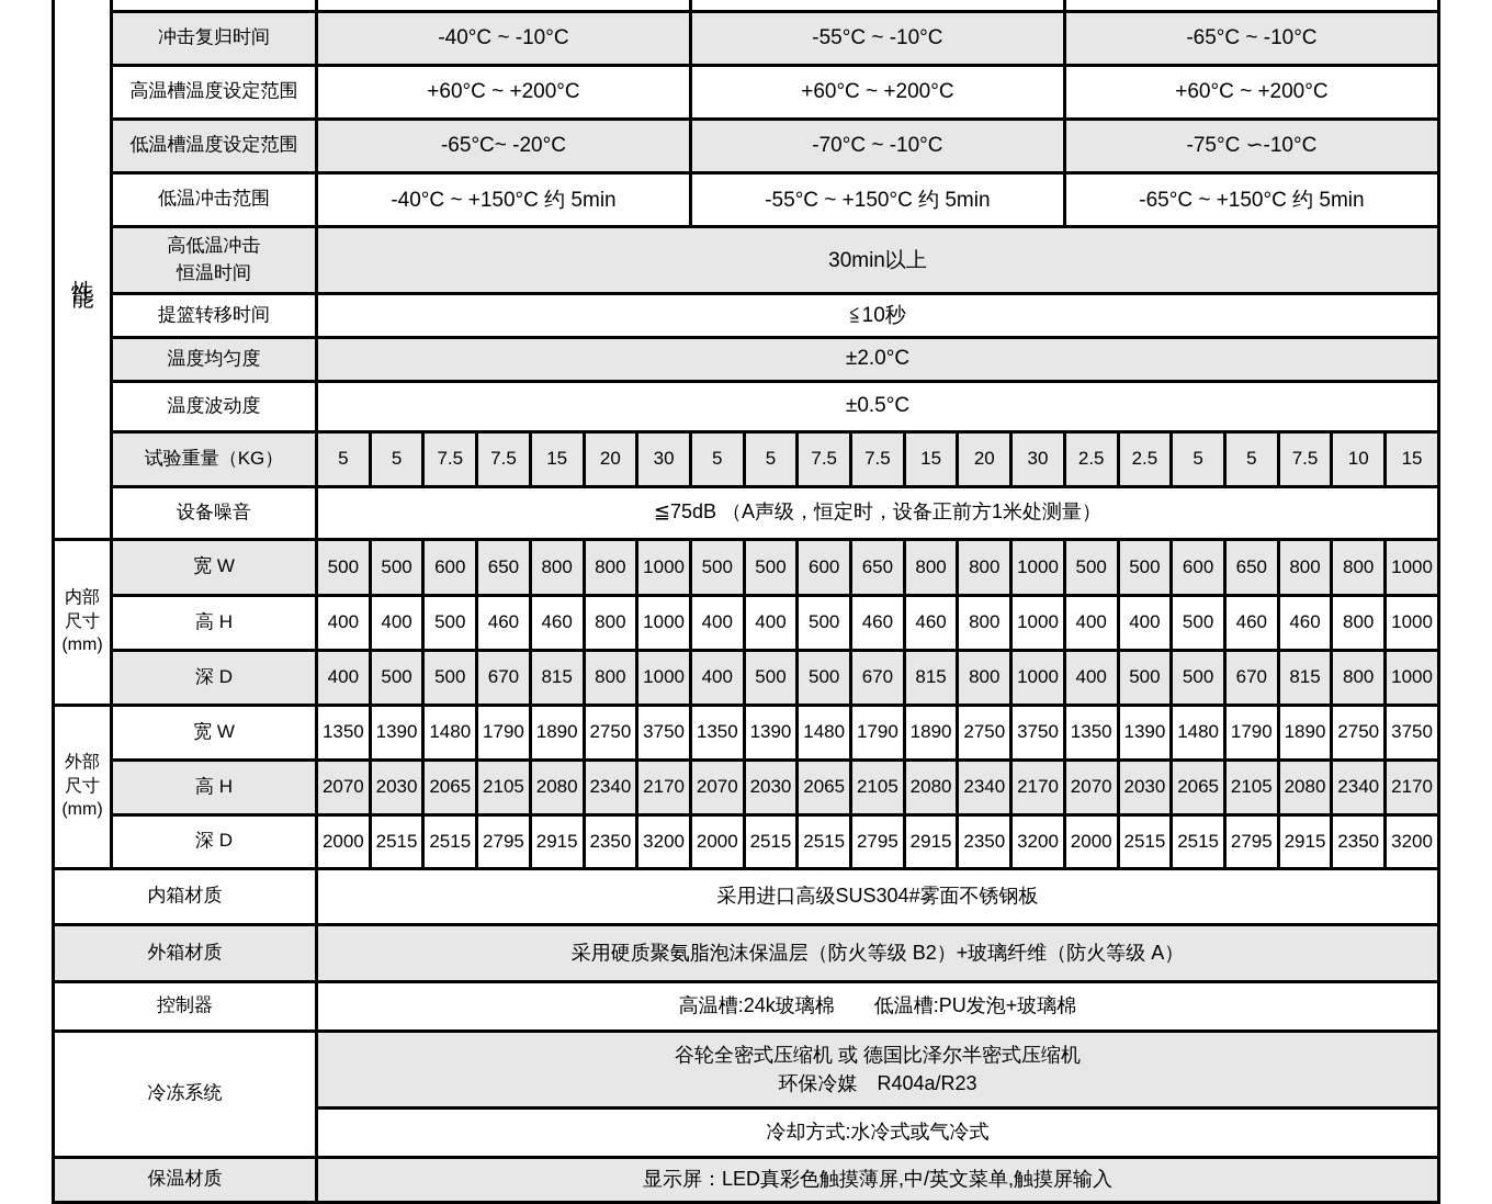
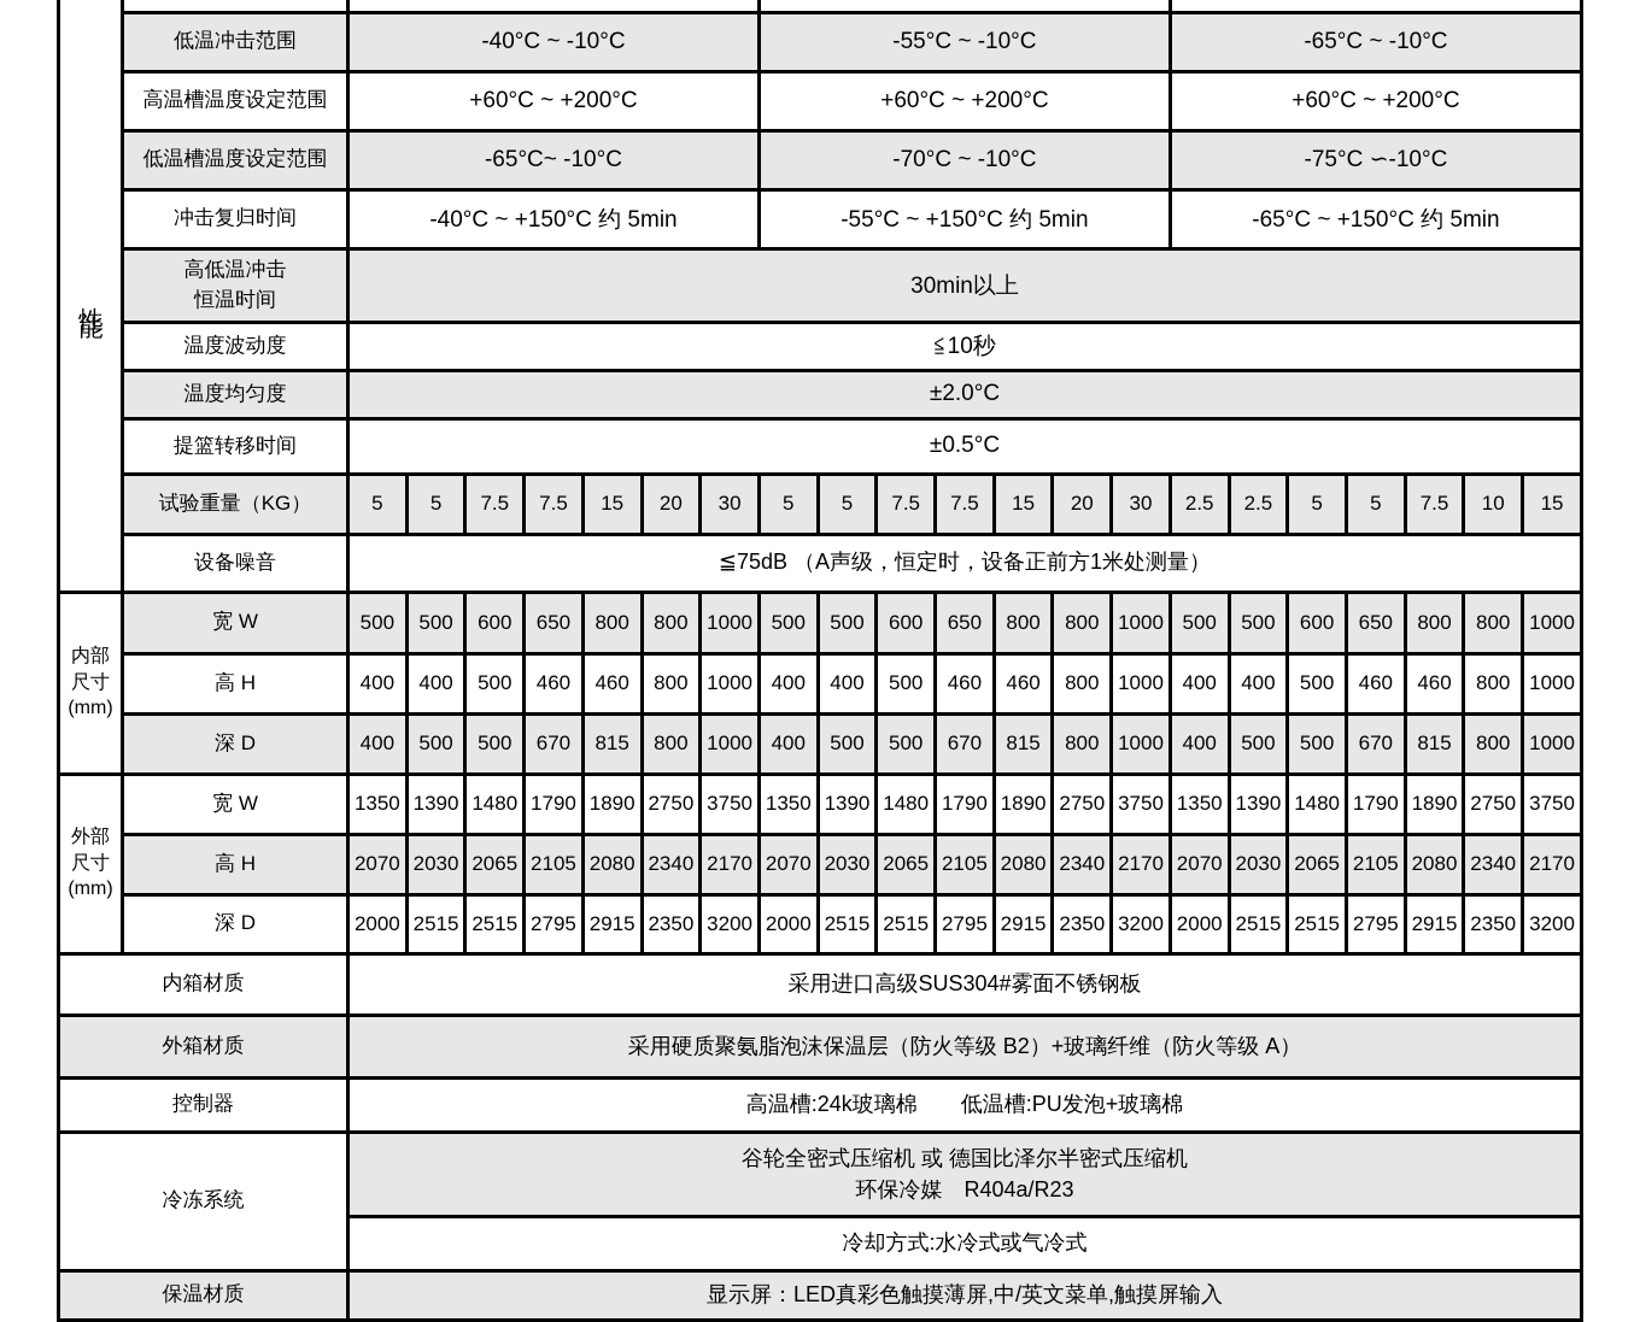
- 冲击复归时间	-40°C ~ -10°C	-55°C ~ -10°C	-65°C ~ -10°C
+ 低温冲击范围	-40°C ~ -10°C	-55°C ~ -10°C	-65°C ~ -10°C
  高温槽温度设定范围	+60°C ~ +200°C	+60°C ~ +200°C	+60°C ~ +200°C
- 低温槽温度设定范围	-65°C~ -20°C	-70°C ~ -10°C	-75°C ∽-10°C
+ 低温槽温度设定范围	-65°C~ -10°C	-70°C ~ -10°C	-75°C ∽-10°C
- 低温冲击范围	-40°C ~ +150°C 约 5min	-55°C ~ +150°C 约 5min	-65°C ~ +150°C 约 5min
+ 冲击复归时间	-40°C ~ +150°C 约 5min	-55°C ~ +150°C 约 5min	-65°C ~ +150°C 约 5min
  高低温冲击 恒温时间	30min以上
- 提篮转移时间	≦10秒
+ 温度波动度	≦10秒
  温度均匀度	±2.0°C
- 温度波动度	±0.5°C
+ 提篮转移时间	±0.5°C
  试验重量（KG）	5	5	7.5	7.5	15	20	30	5	5	7.5	7.5	15	20	30	2.5	2.5	5	5	7.5	10	15
  设备噪音	≦75dB （A声级，恒定时，设备正前方1米处测量）
  内部尺寸(mm)	宽 W	500	500	600	650	800	800	1000	500	500	600	650	800	800	1000	500	500	600	650	800	800	1000
  高 H	400	400	500	460	460	800	1000	400	400	500	460	460	800	1000	400	400	500	460	460	800	1000
  深 D	400	500	500	670	815	800	1000	400	500	500	670	815	800	1000	400	500	500	670	815	800	1000
  外部尺寸(mm)	宽 W	1350	1390	1480	1790	1890	2750	3750	1350	1390	1480	1790	1890	2750	3750	1350	1390	1480	1790	1890	2750	3750
  高 H	2070	2030	2065	2105	2080	2340	2170	2070	2030	2065	2105	2080	2340	2170	2070	2030	2065	2105	2080	2340	2170
  深 D	2000	2515	2515	2795	2915	2350	3200	2000	2515	2515	2795	2915	2350	3200	2000	2515	2515	2795	2915	2350	3200
  内箱材质	采用进口高级SUS304#雾面不锈钢板
  外箱材质	采用硬质聚氨脂泡沫保温层（防火等级 B2）+玻璃纤维（防火等级 A）
  控制器	高温槽:24k玻璃棉 低温槽:PU发泡+玻璃棉
  冷冻系统	谷轮全密式压缩机 或 德国比泽尔半密式压缩机 环保冷媒 R404a/R23
  冷却方式:水冷式或气冷式
  保温材质	显示屏：LED真彩色触摸薄屏,中/英文菜单,触摸屏输入
